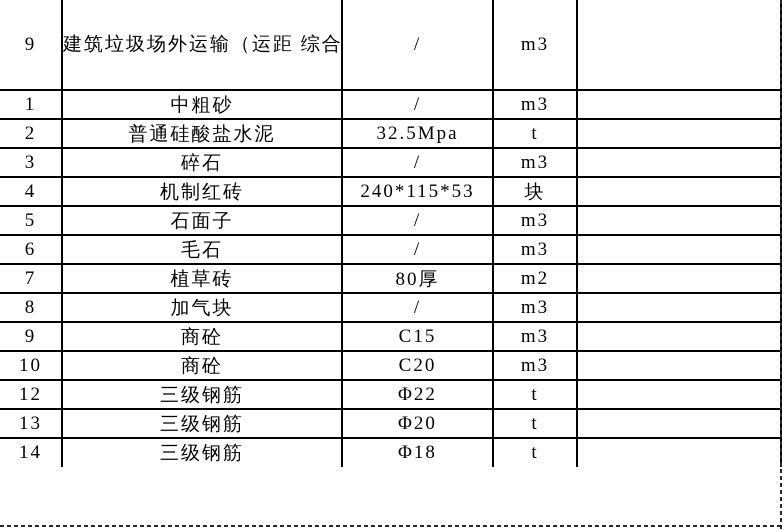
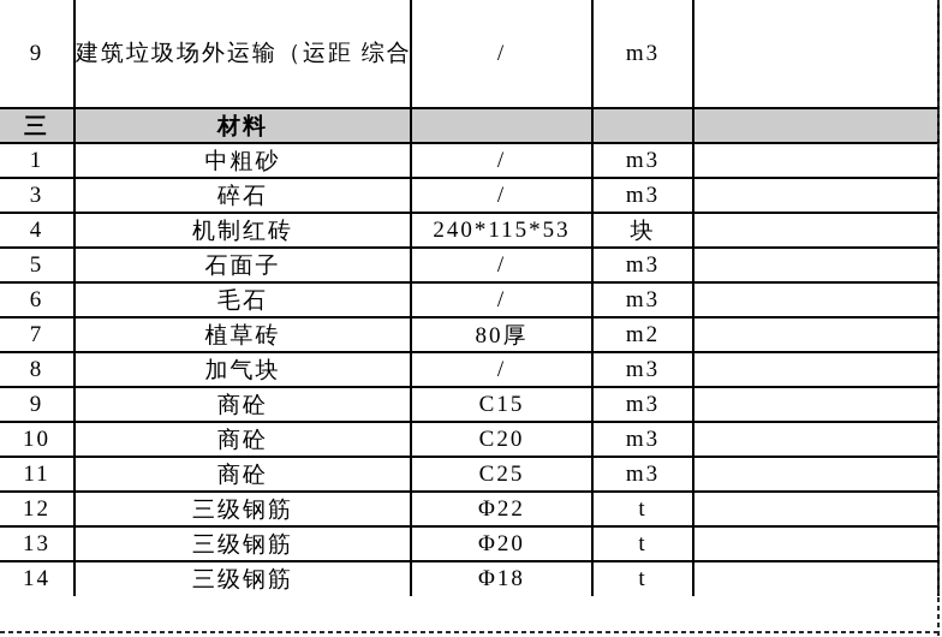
  9	建筑垃圾场外运输（运距 综合	/	m3
+ 三	材料
  1	中粗砂	/	m3
- 2	普通硅酸盐水泥	32.5Mpa	t
  3	碎石	/	m3
  4	机制红砖	240*115*53	块
  5	石面子	/	m3
  6	毛石	/	m3
  7	植草砖	80厚	m2
  8	加气块	/	m3
  9	商砼	C15	m3
  10	商砼	C20	m3
+ 11	商砼	C25	m3
  12	三级钢筋	Φ22	t
  13	三级钢筋	Φ20	t
  14	三级钢筋	Φ18	t
